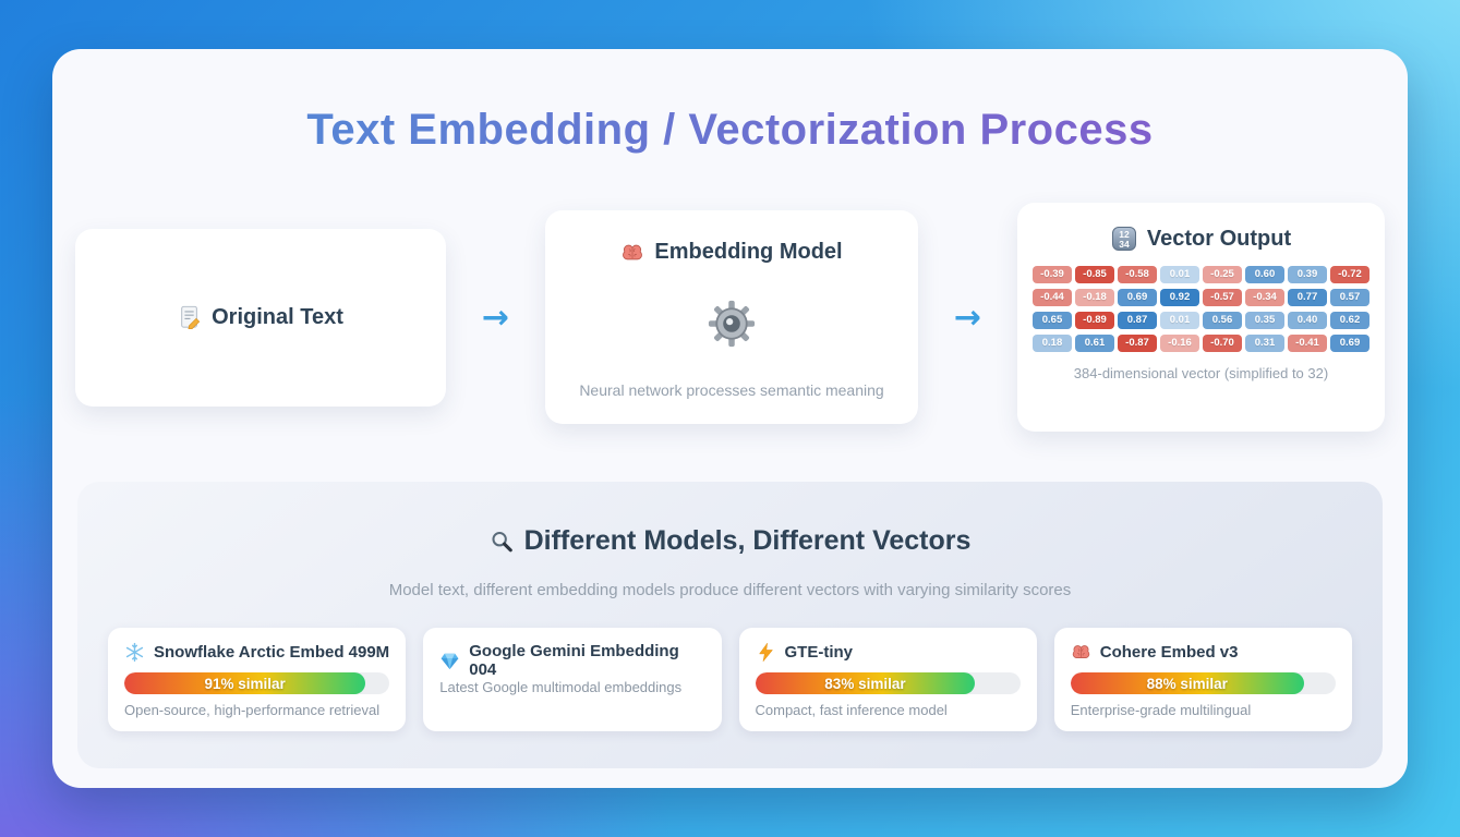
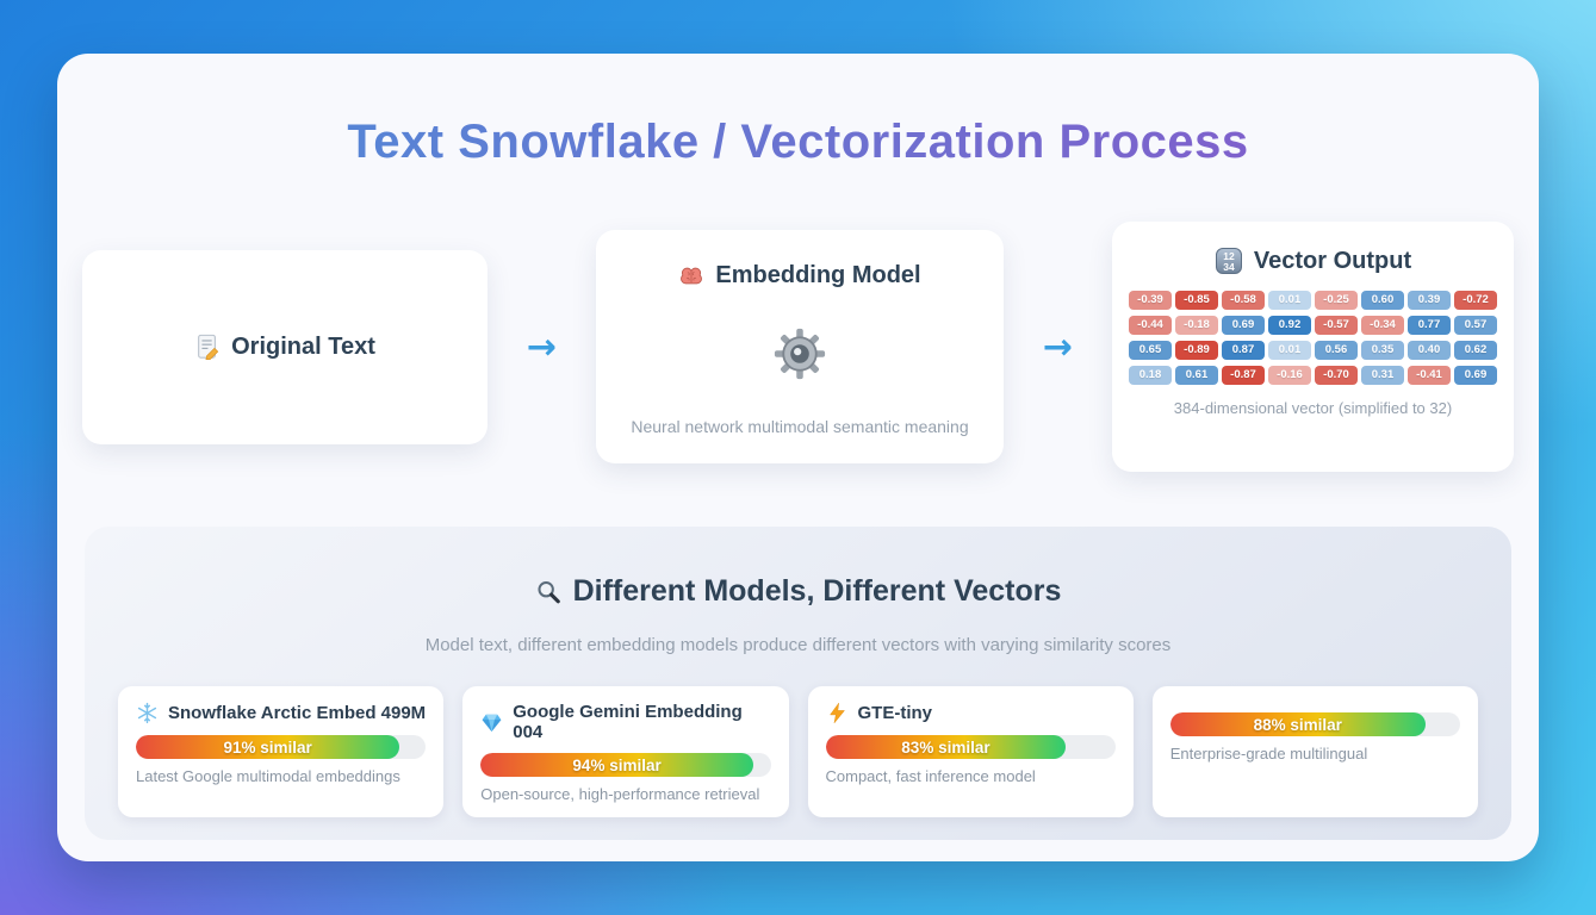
- Text Embedding / Vectorization Process
+ Text Snowflake / Vectorization Process
  Original Text
  →
  Embedding Model
- Neural network processes semantic meaning
+ Neural network multimodal semantic meaning
  →
  12
  34
  Vector Output
  -0.39
  -0.85
  -0.58
  0.01
  -0.25
  0.60
  0.39
  -0.72
  -0.44
  -0.18
  0.69
  0.92
  -0.57
  -0.34
  0.77
  0.57
  0.65
  -0.89
  0.87
  0.01
  0.56
  0.35
  0.40
  0.62
  0.18
  0.61
  -0.87
  -0.16
  -0.70
  0.31
  -0.41
  0.69
  384-dimensional vector (simplified to 32)
  Different Models, Different Vectors
  Model text, different embedding models produce different vectors with varying similarity scores
  Snowflake Arctic Embed 499M
  91% similar
- Open-source, high-performance retrieval
+ Latest Google multimodal embeddings
  Google Gemini Embedding 004
+ 94% similar
- Latest Google multimodal embeddings
+ Open-source, high-performance retrieval
  GTE-tiny
  83% similar
  Compact, fast inference model
- Cohere Embed v3
  88% similar
  Enterprise-grade multilingual
